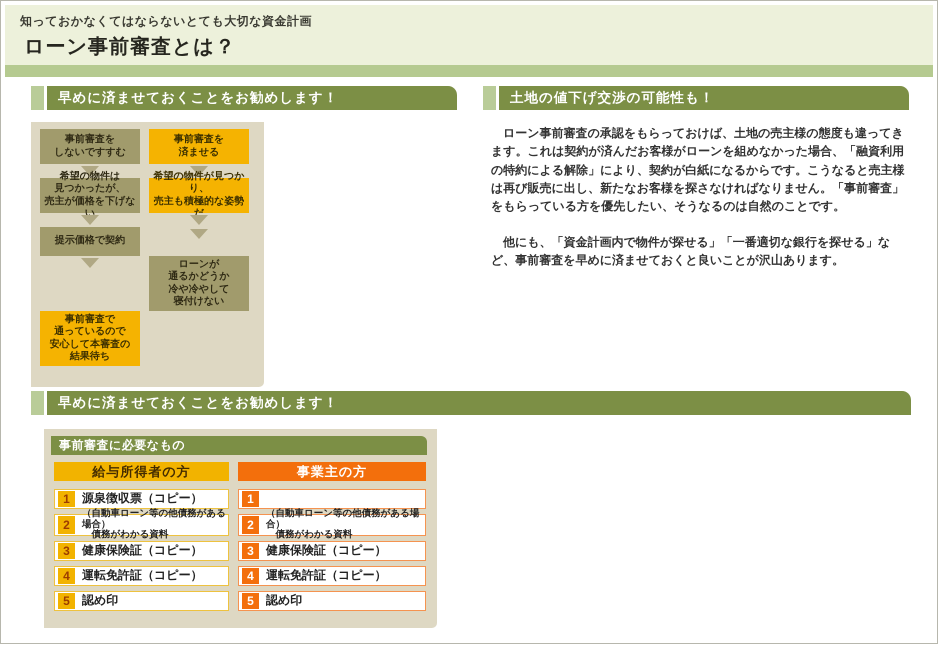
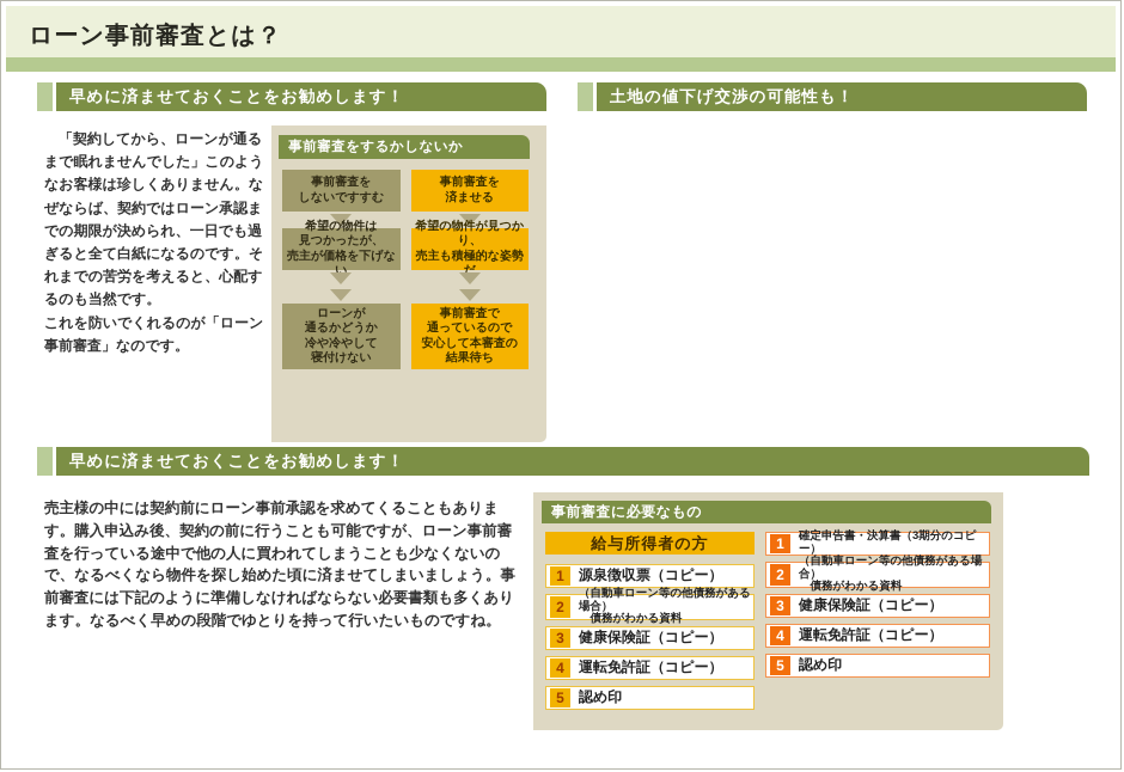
- 知っておかなくてはならないとても大切な資金計画
  ローン事前審査とは？
  早めに済ませておくことをお勧めします！
+ 「契約してから、ローンが通るまで眠れませんでした」このようなお客様は珍しくありません。なぜならば、契約ではローン承認までの期限が決められ、一日でも過ぎると全て白紙になるのです。それまでの苦労を考えると、心配するのも当然です。
+ これを防いでくれるのが「ローン事前審査」なのです。
+ 事前審査をするかしないか
  事前審査を
  しないですすむ
  事前審査を
  済ませる
  希望の物件は
  見つかったが、
  売主が価格を下げな
  希望の物件が見つかり、
  売主も積極的な姿勢
- 提示価格で契約
  ローンが
  通るかどうか
  冷や冷やして
  寝付けない
  事前審査で
  通っているので
  安心して本審査の
  結果待ち
  土地の値下げ交渉の可能性も！
- ローン事前審査の承認をもらっておけば、土地の売主様の態度も違ってきます。これは契約が済んだお客様がローンを組めなかった場合、「融資利用の特約による解除」により、契約が白紙になるからです。こうなると売主様は再び販売に出し、新たなお客様を探さなければなりません。「事前審査」をもらっている方を優先したい、そうなるのは自然のことです。
- 他にも、「資金計画内で物件が探せる」「一番適切な銀行を探せる」など、事前審査を早めに済ませておくと良いことが沢山あります。
  早めに済ませておくことをお勧めします！
+ 売主様の中には契約前にローン事前承認を求めてくることもあります。購入申込み後、契約の前に行うことも可能ですが、ローン事前審査を行っている途中で他の人に買われてしまうことも少なくないので、なるべくなら物件を探し始めた頃に済ませてしまいましょう。事前審査には下記のように準備しなければならない必要書類も多くあります。なるべく早めの段階でゆとりを持って行いたいものですね。
  事前審査に必要なもの
  給与所得者の方
  1
  源泉徴収票（コピー）
  2
  （自動車ローン等の他債務がある場合）
  債務がわかる資料
  3
  健康保険証（コピー）
  4
  運転免許証（コピー）
  5
  認め印
- 事業主の方
  1
+ 確定申告書・決算書（3期分のコピー）
  2
  （自動車ローン等の他債務がある場合）
  債務がわかる資料
  3
  健康保険証（コピー）
  4
  運転免許証（コピー）
  5
  認め印
